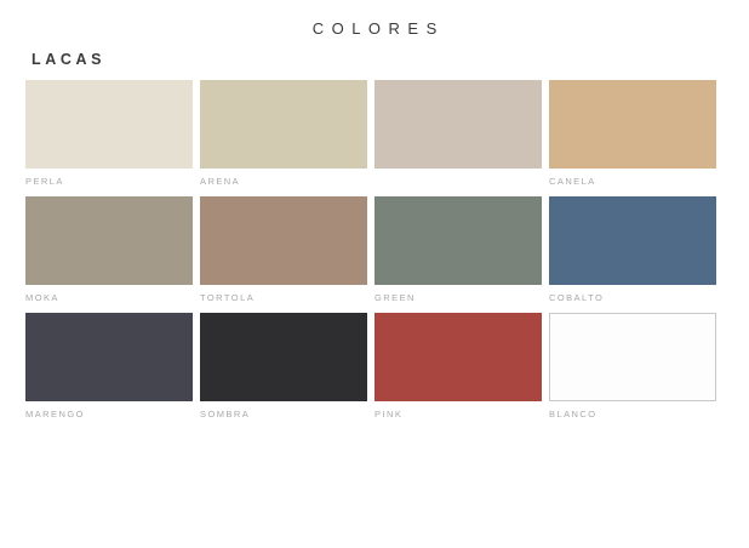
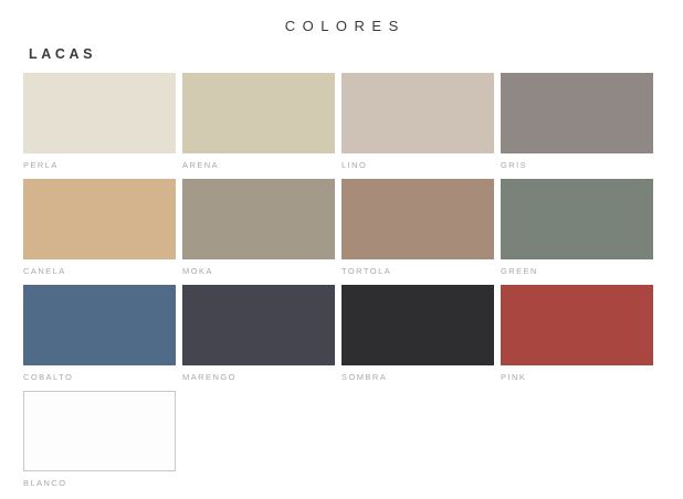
  COLORES
  LACAS
  PERLA
  ARENA
+ LINO
+ GRIS
  CANELA
  MOKA
  TORTOLA
  GREEN
  COBALTO
  MARENGO
  SOMBRA
  PINK
  BLANCO
